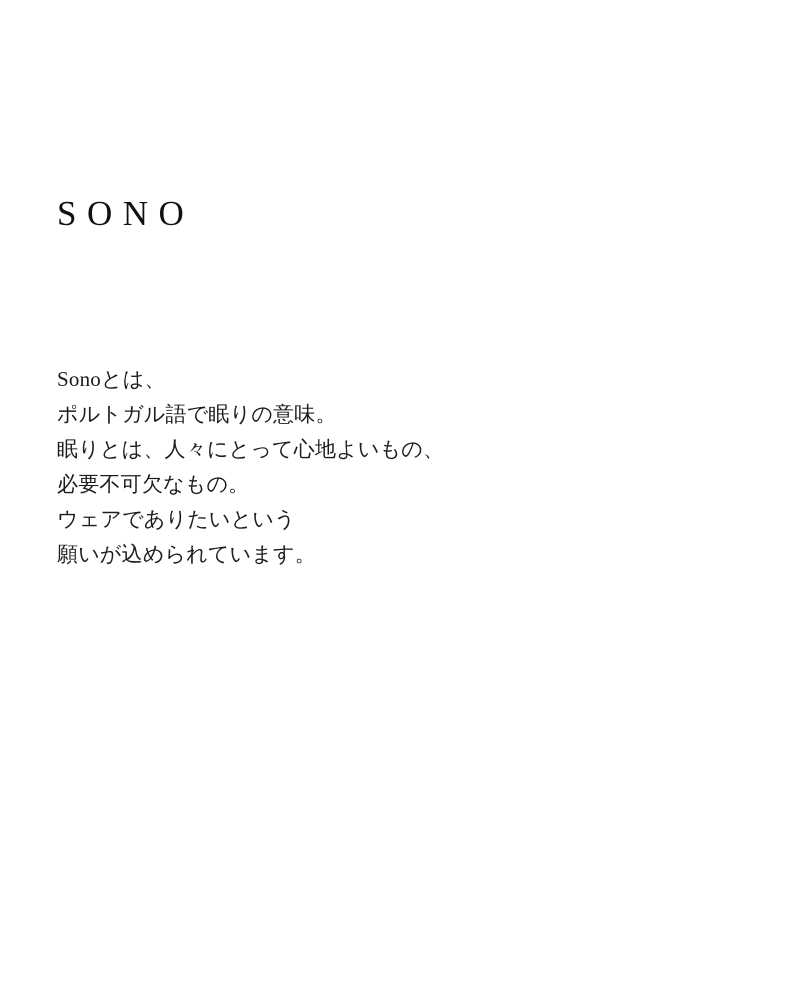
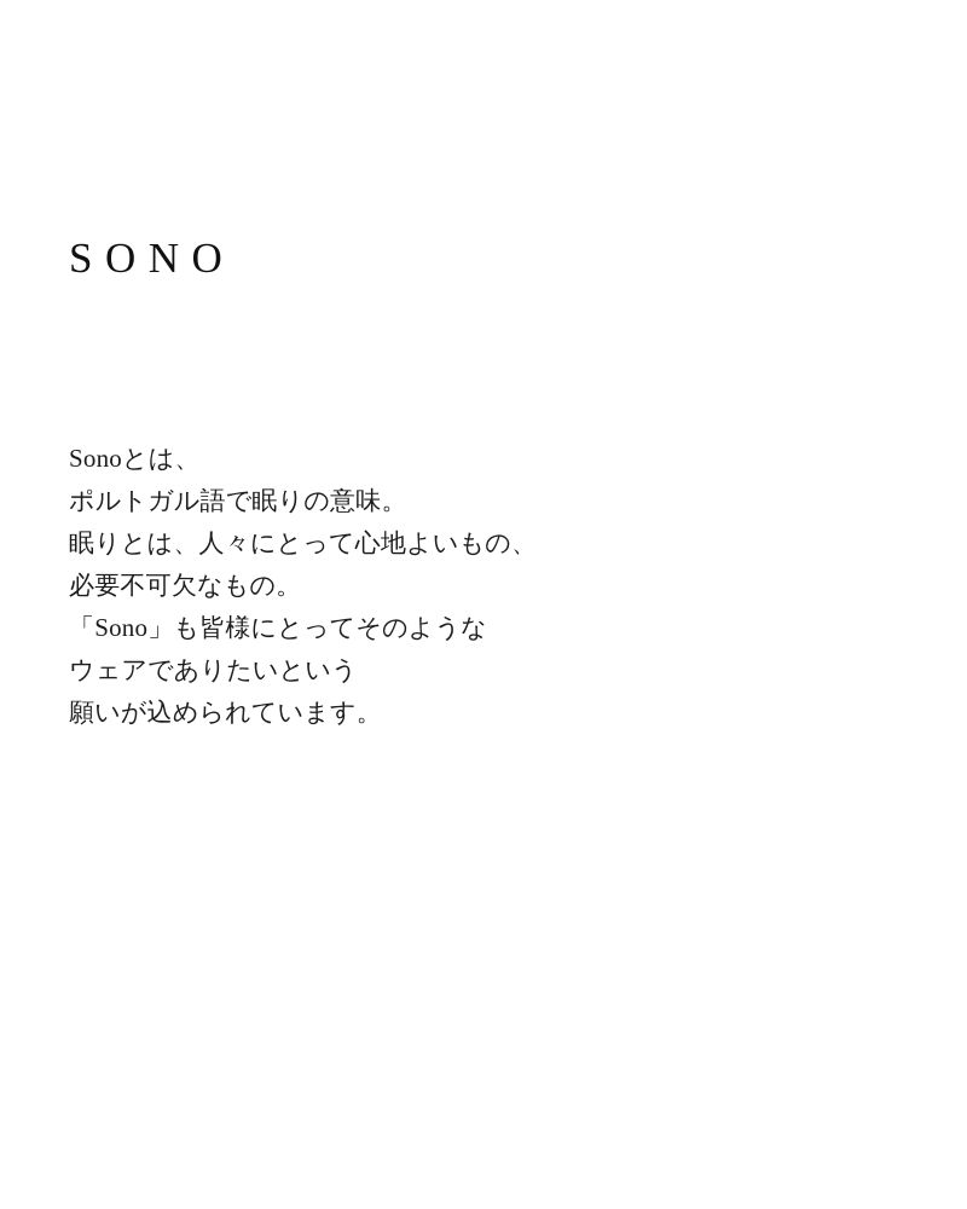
  SONO
  Sonoとは、
  ポルトガル語で眠りの意味。
  眠りとは、人々にとって心地よいもの、
  必要不可欠なもの。
+ 「Sono」も皆様にとってそのような
  ウェアでありたいという
  願いが込められています。
